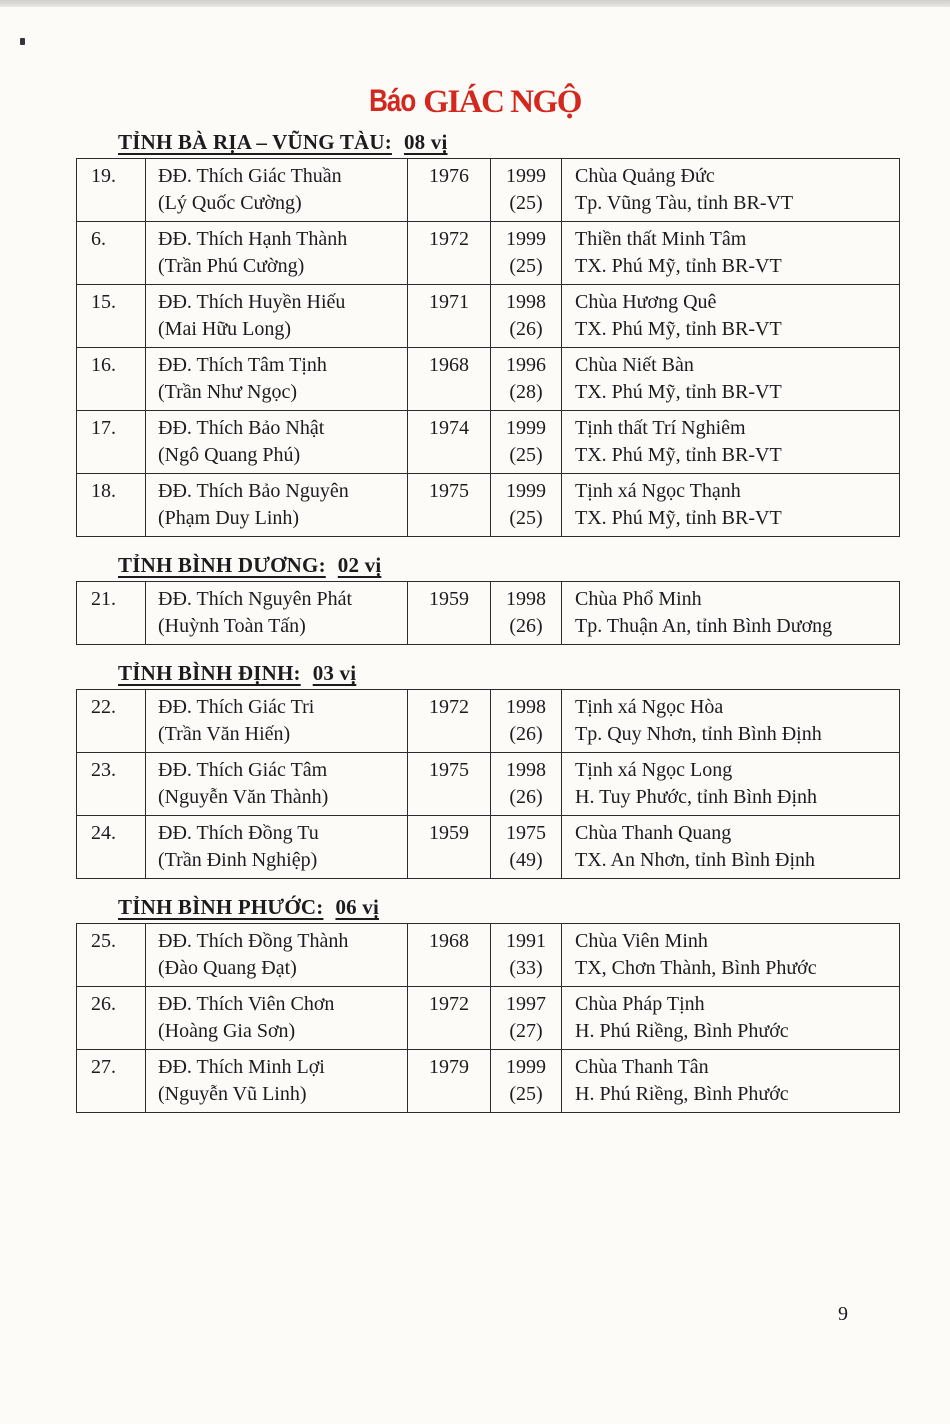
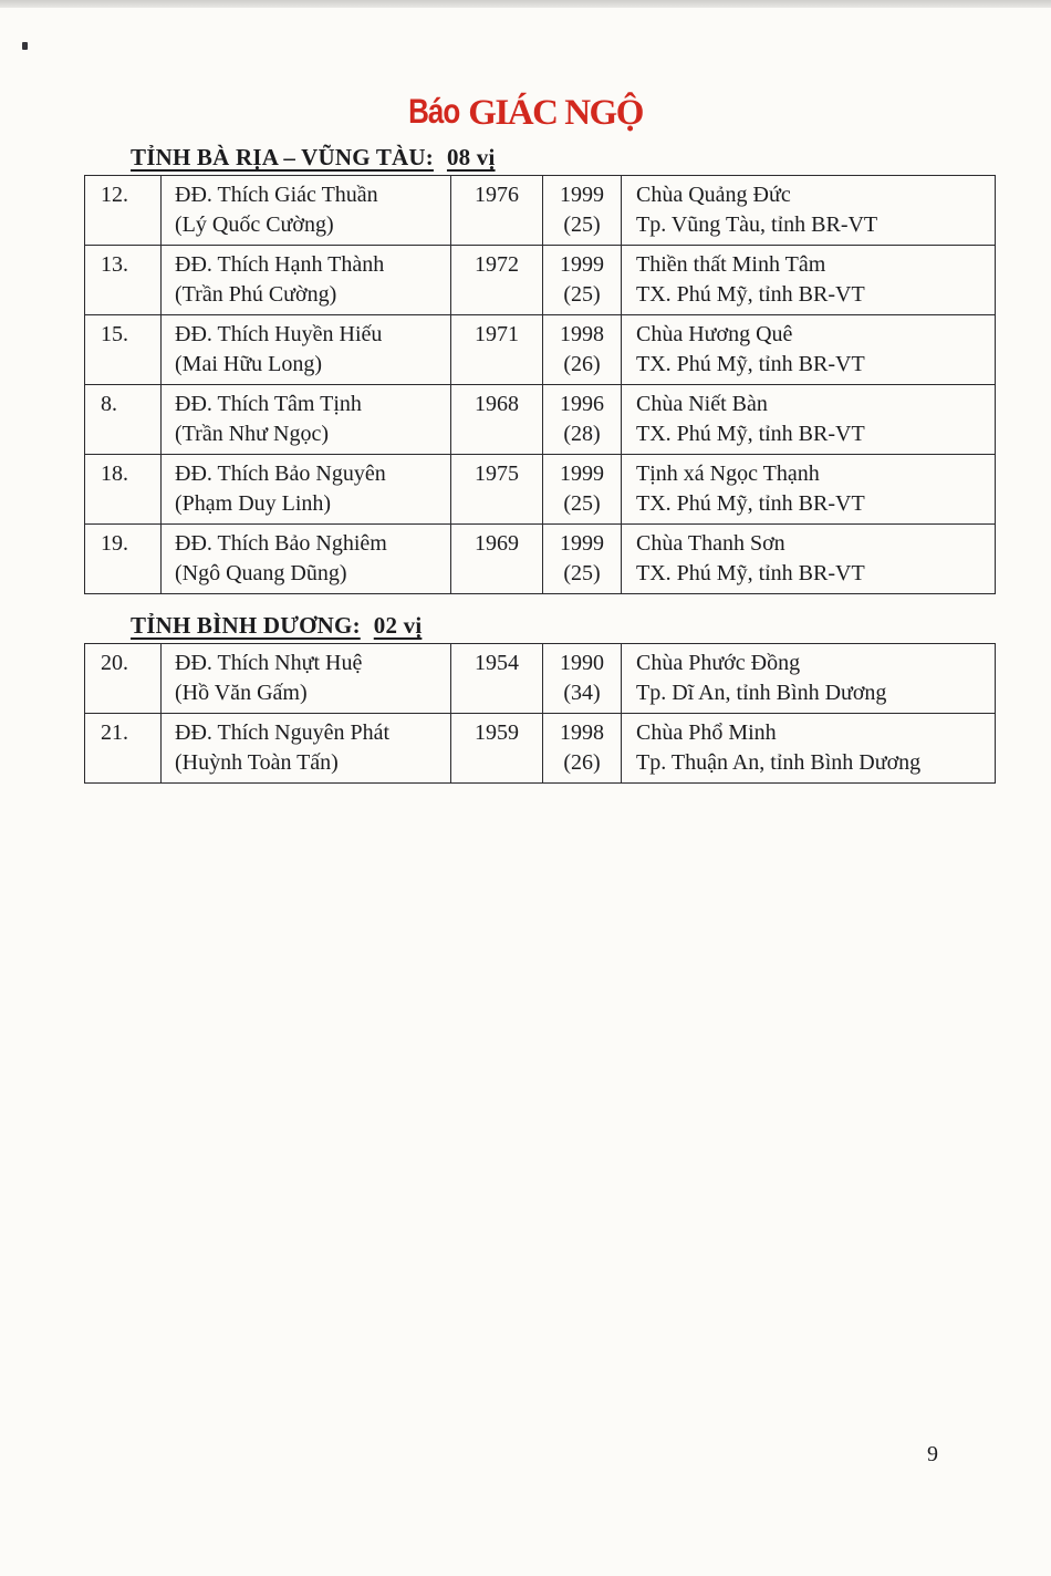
  Báo GIÁC NGỘ
  TỈNH BÀ RỊA – VŨNG TÀU: 08 vị
- 19.	ĐĐ. Thích Giác Thuần (Lý Quốc Cường)	1976	1999 (25)	Chùa Quảng Đức Tp. Vũng Tàu, tỉnh BR-VT
+ 12.	ĐĐ. Thích Giác Thuần (Lý Quốc Cường)	1976	1999 (25)	Chùa Quảng Đức Tp. Vũng Tàu, tỉnh BR-VT
- 6.	ĐĐ. Thích Hạnh Thành (Trần Phú Cường)	1972	1999 (25)	Thiền thất Minh Tâm TX. Phú Mỹ, tỉnh BR-VT
+ 13.	ĐĐ. Thích Hạnh Thành (Trần Phú Cường)	1972	1999 (25)	Thiền thất Minh Tâm TX. Phú Mỹ, tỉnh BR-VT
  15.	ĐĐ. Thích Huyền Hiếu (Mai Hữu Long)	1971	1998 (26)	Chùa Hương Quê TX. Phú Mỹ, tỉnh BR-VT
- 16.	ĐĐ. Thích Tâm Tịnh (Trần Như Ngọc)	1968	1996 (28)	Chùa Niết Bàn TX. Phú Mỹ, tỉnh BR-VT
+ 8.	ĐĐ. Thích Tâm Tịnh (Trần Như Ngọc)	1968	1996 (28)	Chùa Niết Bàn TX. Phú Mỹ, tỉnh BR-VT
- 17.	ĐĐ. Thích Bảo Nhật (Ngô Quang Phú)	1974	1999 (25)	Tịnh thất Trí Nghiêm TX. Phú Mỹ, tỉnh BR-VT
  18.	ĐĐ. Thích Bảo Nguyên (Phạm Duy Linh)	1975	1999 (25)	Tịnh xá Ngọc Thạnh TX. Phú Mỹ, tỉnh BR-VT
+ 19.	ĐĐ. Thích Bảo Nghiêm (Ngô Quang Dũng)	1969	1999 (25)	Chùa Thanh Sơn TX. Phú Mỹ, tỉnh BR-VT
  TỈNH BÌNH DƯƠNG: 02 vị
+ 20.	ĐĐ. Thích Nhựt Huệ (Hồ Văn Gấm)	1954	1990 (34)	Chùa Phước Đồng Tp. Dĩ An, tỉnh Bình Dương
  21.	ĐĐ. Thích Nguyên Phát (Huỳnh Toàn Tấn)	1959	1998 (26)	Chùa Phổ Minh Tp. Thuận An, tỉnh Bình Dương
- TỈNH BÌNH ĐỊNH: 03 vị
- 22.	ĐĐ. Thích Giác Tri (Trần Văn Hiến)	1972	1998 (26)	Tịnh xá Ngọc Hòa Tp. Quy Nhơn, tỉnh Bình Định
- 23.	ĐĐ. Thích Giác Tâm (Nguyễn Văn Thành)	1975	1998 (26)	Tịnh xá Ngọc Long H. Tuy Phước, tỉnh Bình Định
- 24.	ĐĐ. Thích Đồng Tu (Trần Đinh Nghiệp)	1959	1975 (49)	Chùa Thanh Quang TX. An Nhơn, tỉnh Bình Định
- TỈNH BÌNH PHƯỚC: 06 vị
- 25.	ĐĐ. Thích Đồng Thành (Đào Quang Đạt)	1968	1991 (33)	Chùa Viên Minh TX, Chơn Thành, Bình Phước
- 26.	ĐĐ. Thích Viên Chơn (Hoàng Gia Sơn)	1972	1997 (27)	Chùa Pháp Tịnh H. Phú Riềng, Bình Phước
- 27.	ĐĐ. Thích Minh Lợi (Nguyễn Vũ Linh)	1979	1999 (25)	Chùa Thanh Tân H. Phú Riềng, Bình Phước
  9
